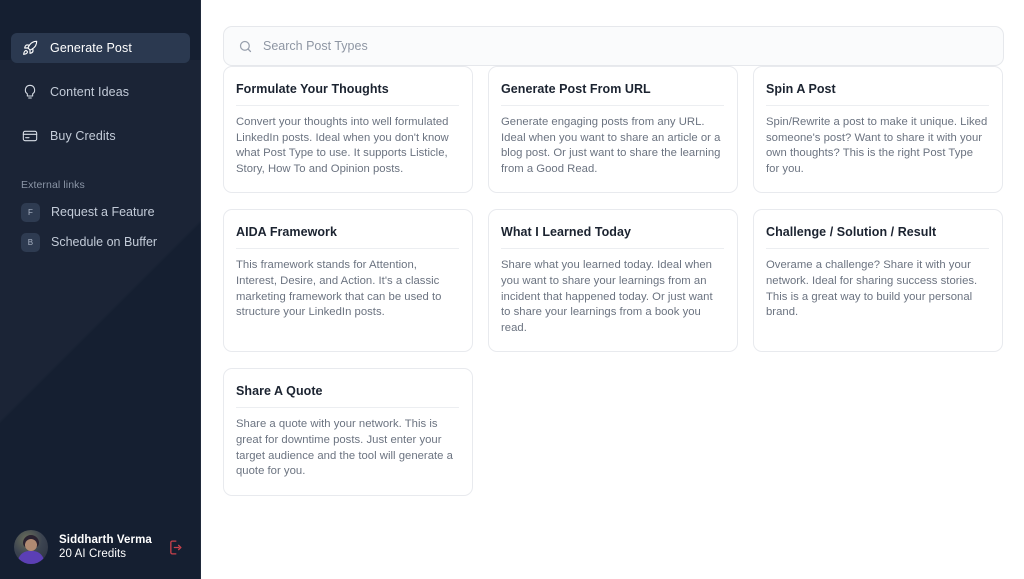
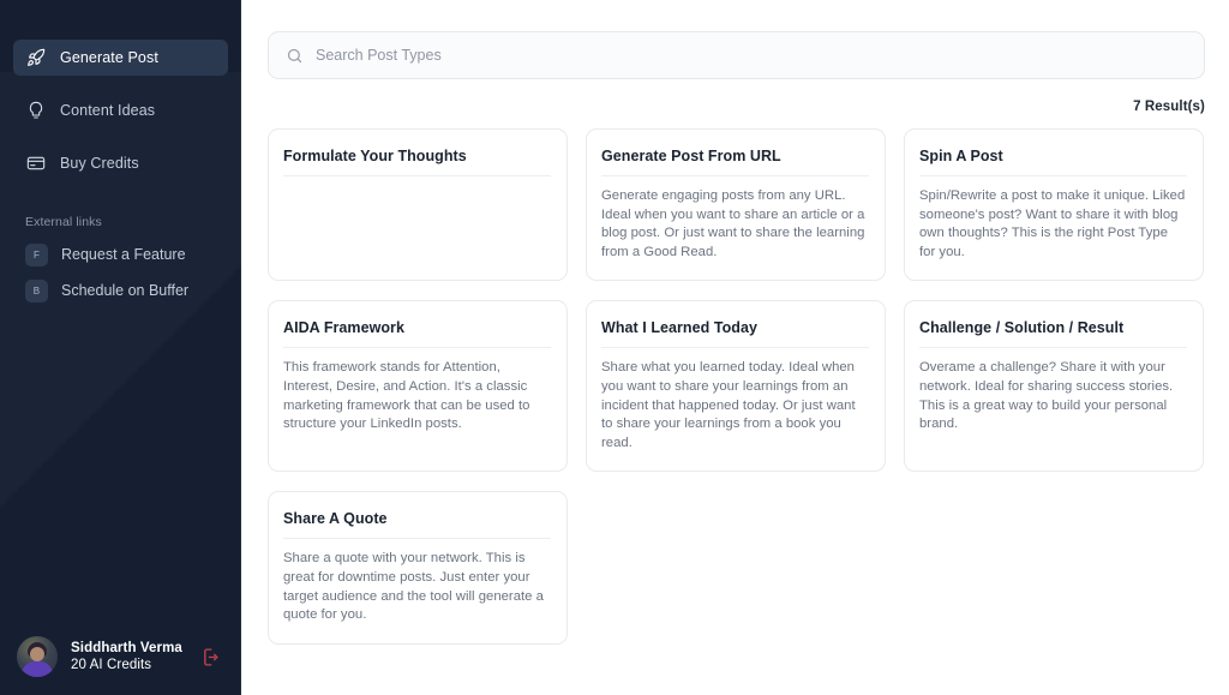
  Generate Post
  Content Ideas
  Buy Credits
  External links
  F
  Request a Feature
  B
  Schedule on Buffer
  Siddharth Verma
  20 AI Credits
  Search Post Types
+ 7 Result(s)
  Formulate Your Thoughts
- Convert your thoughts into well formulated LinkedIn posts. Ideal when you don't know what Post Type to use. It supports Listicle, Story, How To and Opinion posts.
  Generate Post From URL
  Generate engaging posts from any URL. Ideal when you want to share an article or a blog post. Or just want to share the learning from a Good Read.
  Spin A Post
- Spin/Rewrite a post to make it unique. Liked someone's post? Want to share it with your own thoughts? This is the right Post Type for you.
+ Spin/Rewrite a post to make it unique. Liked someone's post? Want to share it with blog own thoughts? This is the right Post Type for you.
  AIDA Framework
  This framework stands for Attention, Interest, Desire, and Action. It's a classic marketing framework that can be used to structure your LinkedIn posts.
  What I Learned Today
  Share what you learned today. Ideal when you want to share your learnings from an incident that happened today. Or just want to share your learnings from a book you read.
  Challenge / Solution / Result
  Overame a challenge? Share it with your network. Ideal for sharing success stories. This is a great way to build your personal brand.
  Share A Quote
  Share a quote with your network. This is great for downtime posts. Just enter your target audience and the tool will generate a quote for you.
